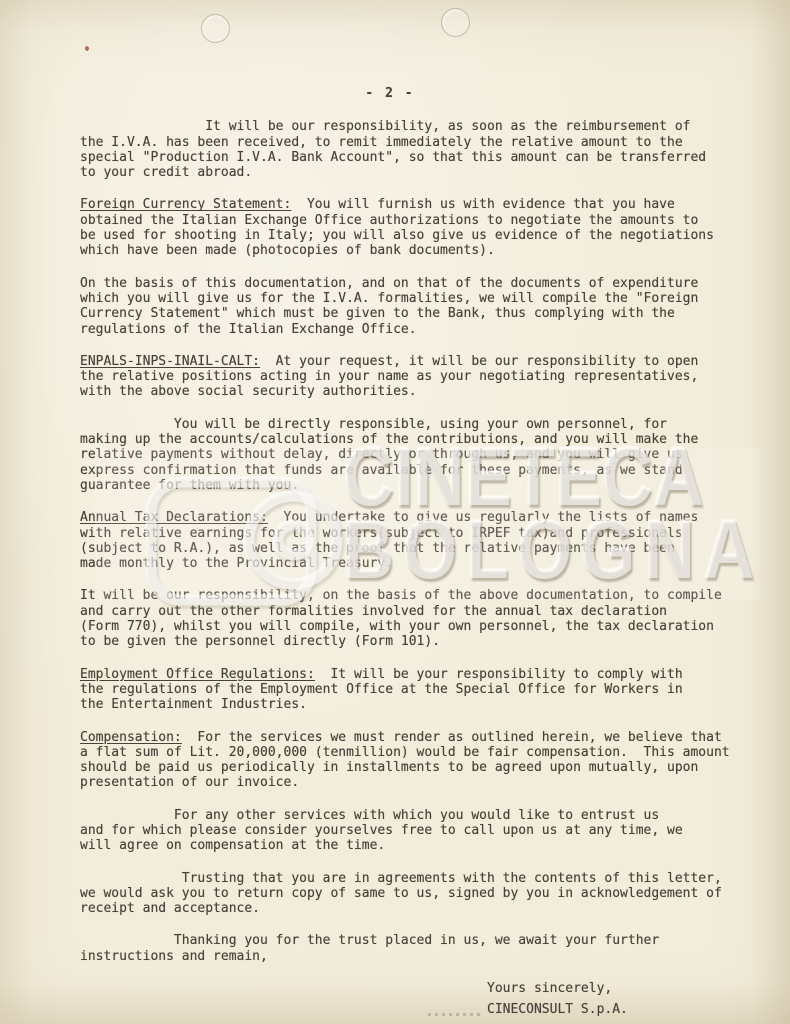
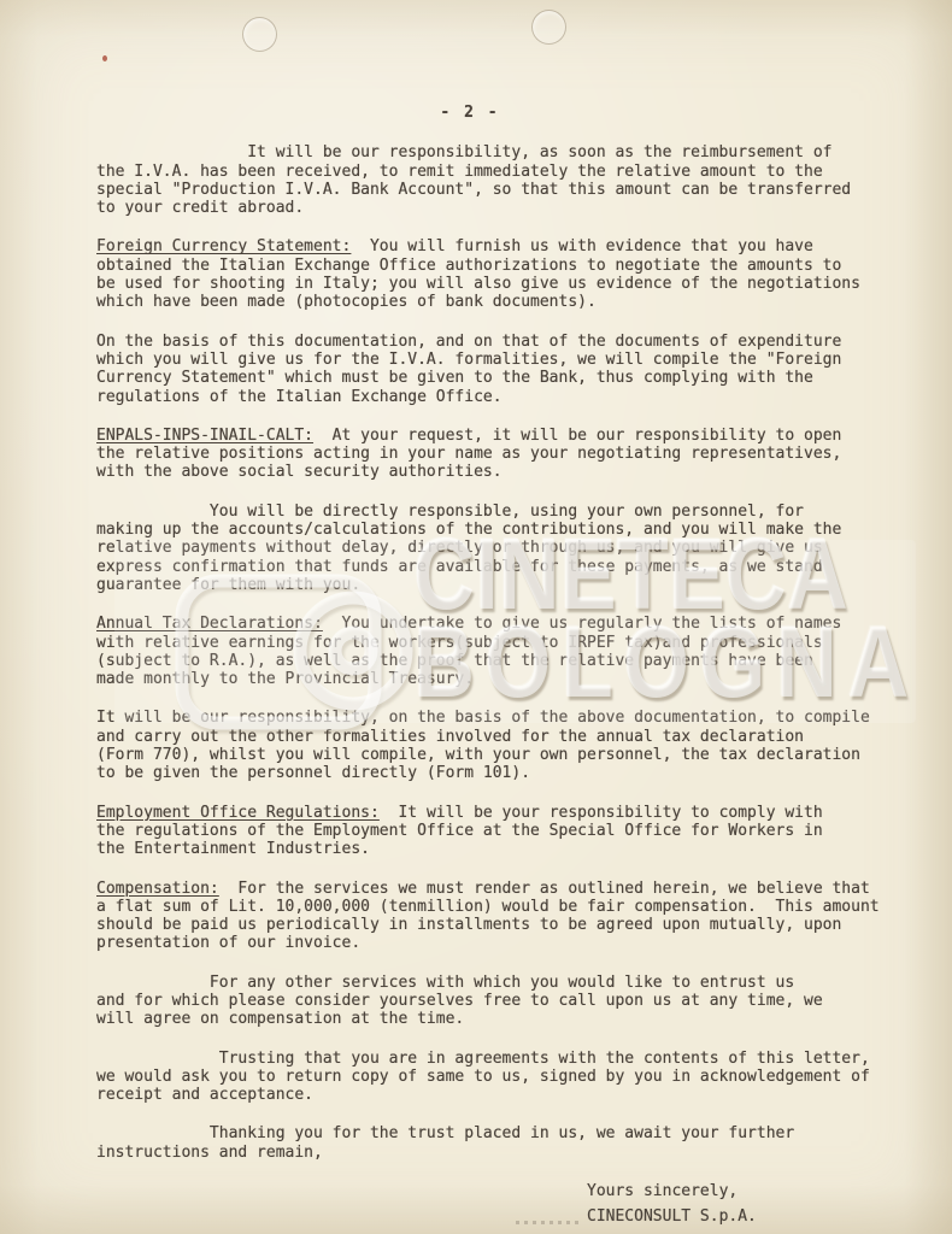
  - 2 -
  It will be our responsibility, as soon as the reimbursement of
  the I.V.A. has been received, to remit immediately the relative amount to the
  special "Production I.V.A. Bank Account", so that this amount can be transferred
  to your credit abroad.
  Foreign Currency Statement: You will furnish us with evidence that you have
  obtained the Italian Exchange Office authorizations to negotiate the amounts to
  be used for shooting in Italy; you will also give us evidence of the negotiations
  which have been made (photocopies of bank documents).
  On the basis of this documentation, and on that of the documents of expenditure
  which you will give us for the I.V.A. formalities, we will compile the "Foreign
  Currency Statement" which must be given to the Bank, thus complying with the
  regulations of the Italian Exchange Office.
  ENPALS-INPS-INAIL-CALT: At your request, it will be our responsibility to open
  the relative positions acting in your name as your negotiating representatives,
  with the above social security authorities.
  You will be directly responsible, using your own personnel, for
  making up the accounts/calculations of the contributions, and you will make the
  relative payments without delay, directly or through us, and you will give us
  express confirmation that funds are available for these payments, as we stand
  guarantee for them with you.
  Annual Tax Declarations: You undertake to give us regularly the lists of names
  with relative earnings for the workers(subject to IRPEF tax)and professionals
  (subject to R.A.), as well as the proof that the relative payments have been
  made monthly to the Provincial Treasury.
  It will be our responsibility, on the basis of the above documentation, to compile
  and carry out the other formalities involved for the annual tax declaration
  (Form 770), whilst you will compile, with your own personnel, the tax declaration
  to be given the personnel directly (Form 101).
  Employment Office Regulations: It will be your responsibility to comply with
  the regulations of the Employment Office at the Special Office for Workers in
  the Entertainment Industries.
  Compensation: For the services we must render as outlined herein, we believe that
- a flat sum of Lit. 20,000,000 (tenmillion) would be fair compensation. This amount
+ a flat sum of Lit. 10,000,000 (tenmillion) would be fair compensation. This amount
  should be paid us periodically in installments to be agreed upon mutually, upon
  presentation of our invoice.
  For any other services with which you would like to entrust us
  and for which please consider yourselves free to call upon us at any time, we
  will agree on compensation at the time.
  Trusting that you are in agreements with the contents of this letter,
  we would ask you to return copy of same to us, signed by you in acknowledgement of
  receipt and acceptance.
  Thanking you for the trust placed in us, we await your further
  instructions and remain,
  Yours sincerely,
  CINECONSULT S.p.A.
  CINETECA
  BOLOGNA
